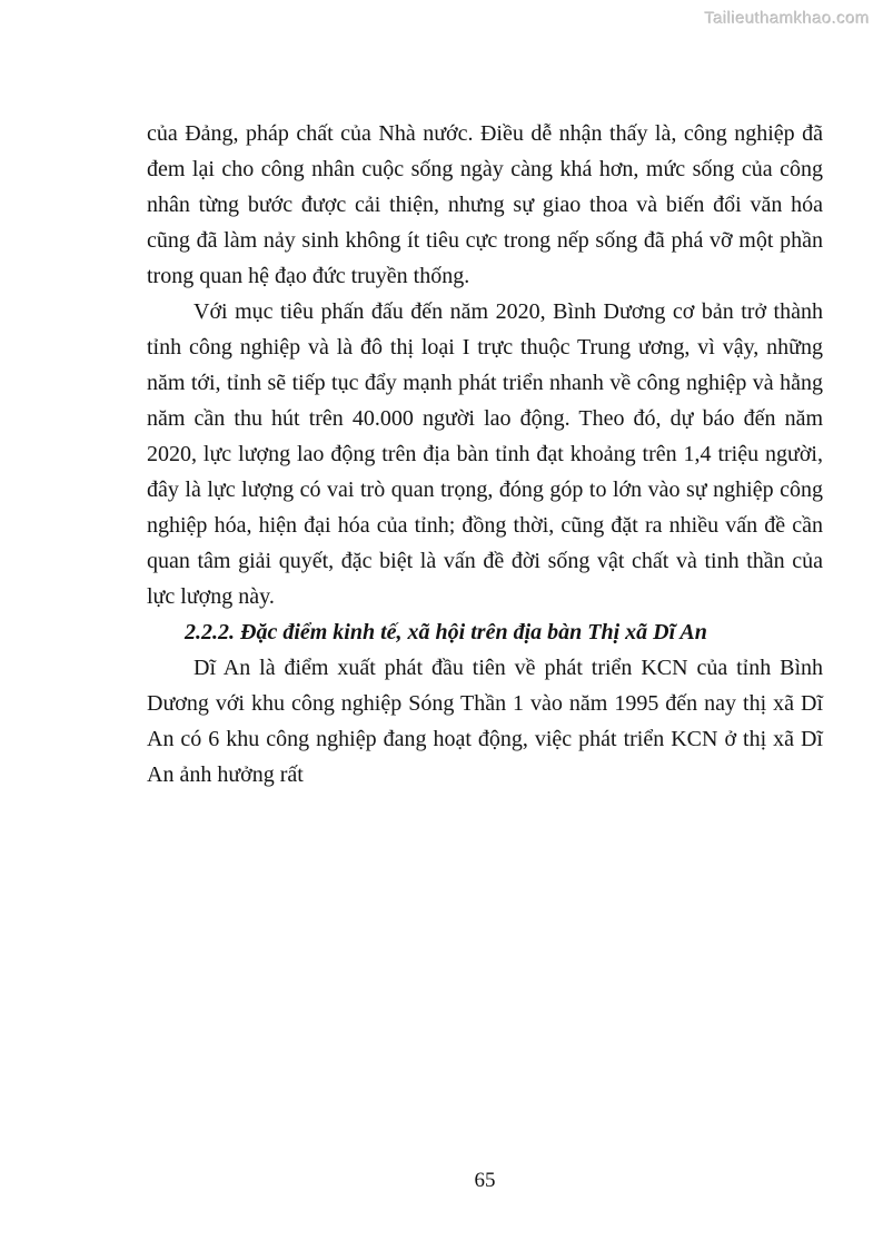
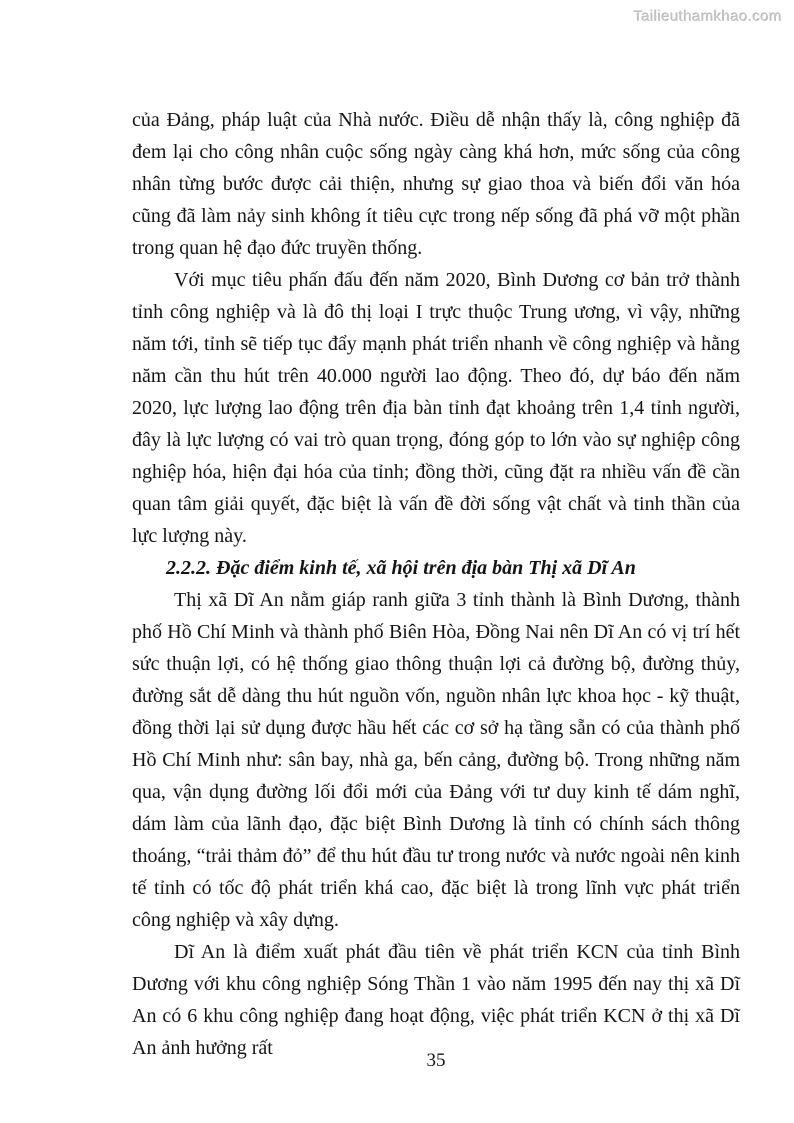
  Tailieuthamkhao.com
- của Đảng, pháp chất của Nhà nước. Điều dễ nhận thấy là, công nghiệp đã đem lại cho công nhân cuộc sống ngày càng khá hơn, mức sống của công nhân từng bước được cải thiện, nhưng sự giao thoa và biến đổi văn hóa cũng đã làm nảy sinh không ít tiêu cực trong nếp sống đã phá vỡ một phần trong quan hệ đạo đức truyền thống.
+ của Đảng, pháp luật của Nhà nước. Điều dễ nhận thấy là, công nghiệp đã đem lại cho công nhân cuộc sống ngày càng khá hơn, mức sống của công nhân từng bước được cải thiện, nhưng sự giao thoa và biến đổi văn hóa cũng đã làm nảy sinh không ít tiêu cực trong nếp sống đã phá vỡ một phần trong quan hệ đạo đức truyền thống.
- Với mục tiêu phấn đấu đến năm 2020, Bình Dương cơ bản trở thành tỉnh công nghiệp và là đô thị loại I trực thuộc Trung ương, vì vậy, những năm tới, tỉnh sẽ tiếp tục đẩy mạnh phát triển nhanh về công nghiệp và hằng năm cần thu hút trên 40.000 người lao động. Theo đó, dự báo đến năm 2020, lực lượng lao động trên địa bàn tỉnh đạt khoảng trên 1,4 triệu người, đây là lực lượng có vai trò quan trọng, đóng góp to lớn vào sự nghiệp công nghiệp hóa, hiện đại hóa của tỉnh; đồng thời, cũng đặt ra nhiều vấn đề cần quan tâm giải quyết, đặc biệt là vấn đề đời sống vật chất và tinh thần của lực lượng này.
+ Với mục tiêu phấn đấu đến năm 2020, Bình Dương cơ bản trở thành tỉnh công nghiệp và là đô thị loại I trực thuộc Trung ương, vì vậy, những năm tới, tỉnh sẽ tiếp tục đẩy mạnh phát triển nhanh về công nghiệp và hằng năm cần thu hút trên 40.000 người lao động. Theo đó, dự báo đến năm 2020, lực lượng lao động trên địa bàn tỉnh đạt khoảng trên 1,4 tỉnh người, đây là lực lượng có vai trò quan trọng, đóng góp to lớn vào sự nghiệp công nghiệp hóa, hiện đại hóa của tỉnh; đồng thời, cũng đặt ra nhiều vấn đề cần quan tâm giải quyết, đặc biệt là vấn đề đời sống vật chất và tinh thần của lực lượng này.
  2.2.2. Đặc điểm kinh tế, xã hội trên địa bàn Thị xã Dĩ An
+ Thị xã Dĩ An nằm giáp ranh giữa 3 tỉnh thành là Bình Dương, thành phố Hồ Chí Minh và thành phố Biên Hòa, Đồng Nai nên Dĩ An có vị trí hết sức thuận lợi, có hệ thống giao thông thuận lợi cả đường bộ, đường thủy, đường sắt dễ dàng thu hút nguồn vốn, nguồn nhân lực khoa học - kỹ thuật, đồng thời lại sử dụng được hầu hết các cơ sở hạ tầng sẵn có của thành phố Hồ Chí Minh như: sân bay, nhà ga, bến cảng, đường bộ. Trong những năm qua, vận dụng đường lối đổi mới của Đảng với tư duy kinh tế dám nghĩ, dám làm của lãnh đạo, đặc biệt Bình Dương là tỉnh có chính sách thông thoáng, “trải thảm đỏ” để thu hút đầu tư trong nước và nước ngoài nên kinh tế tỉnh có tốc độ phát triển khá cao, đặc biệt là trong lĩnh vực phát triển công nghiệp và xây dựng.
  Dĩ An là điểm xuất phát đầu tiên về phát triển KCN của tỉnh Bình Dương với khu công nghiệp Sóng Thần 1 vào năm 1995 đến nay thị xã Dĩ An có 6 khu công nghiệp đang hoạt động, việc phát triển KCN ở thị xã Dĩ An ảnh hưởng rất
- 65
+ 35
